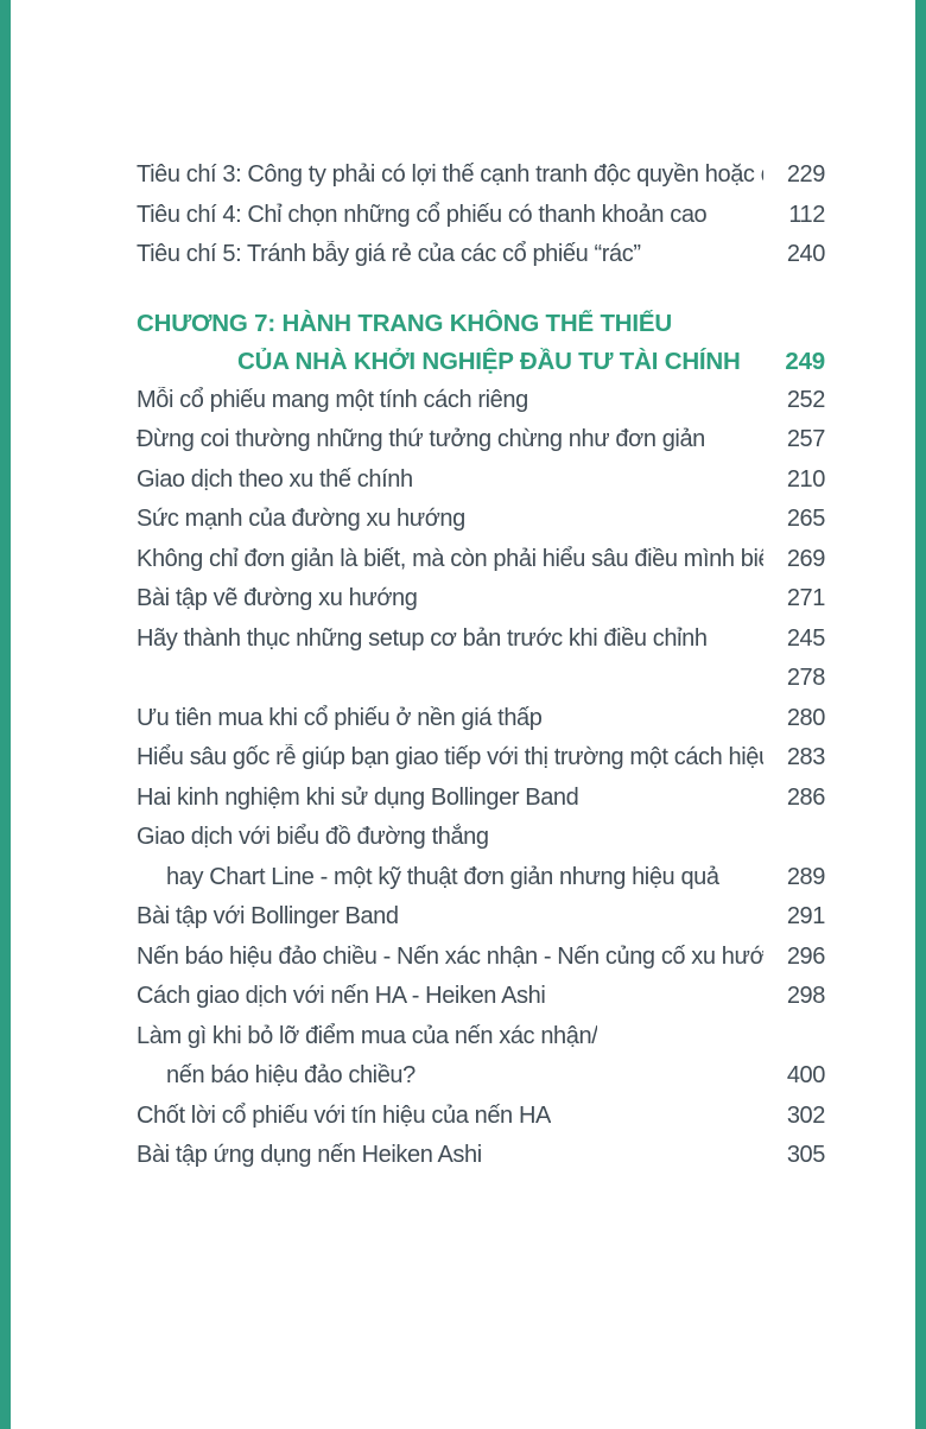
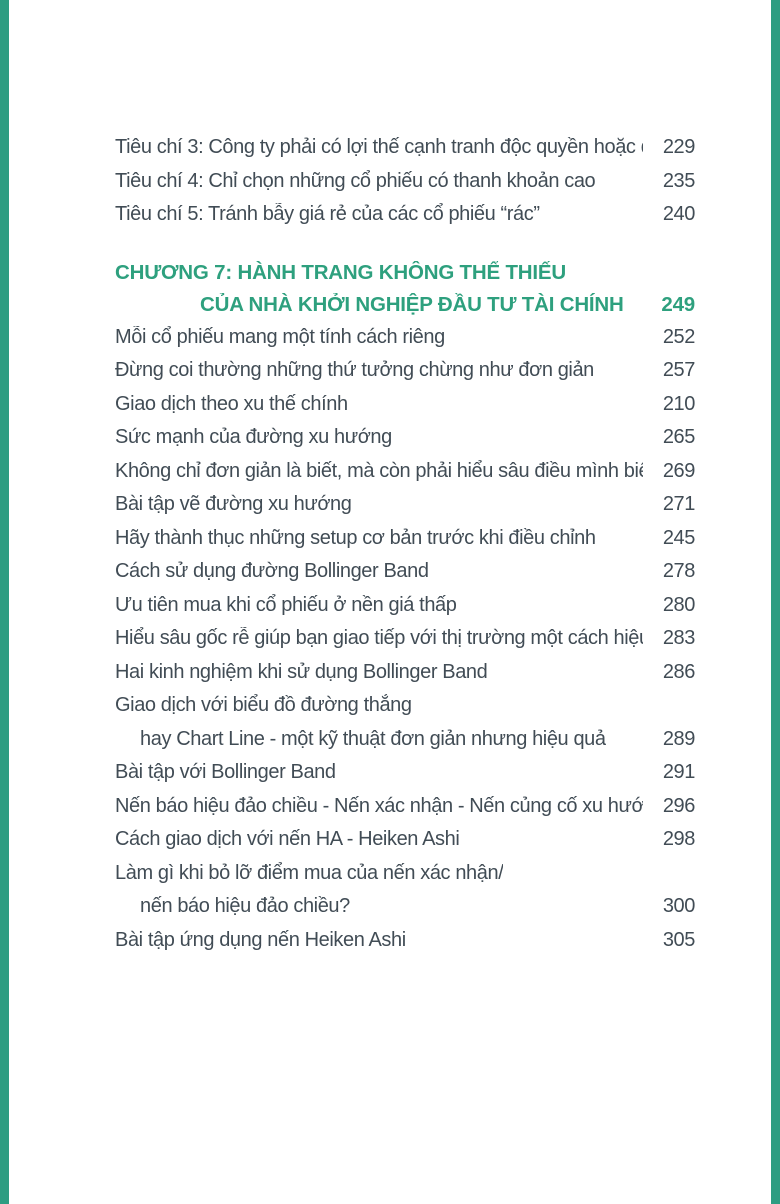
  Tiêu chí 3: Công ty phải có lợi thế cạnh tranh độc quyền hoặc
  229
  Tiêu chí 4: Chỉ chọn những cổ phiếu có thanh khoản cao
- 112
+ 235
  Tiêu chí 5: Tránh bẫy giá rẻ của các cổ phiếu “rác”
  240
  CHƯƠNG 7: HÀNH TRANG KHÔNG THỂ THIẾU
  CỦA NHÀ KHỞI NGHIỆP ĐẦU TƯ TÀI CHÍNH
  249
  Mỗi cổ phiếu mang một tính cách riêng
  252
  Đừng coi thường những thứ tưởng chừng như đơn giản
  257
  Giao dịch theo xu thế chính
  210
  Sức mạnh của đường xu hướng
  265
  Không chỉ đơn giản là biết, mà còn phải hiểu sâu điều mình bi
  269
  Bài tập vẽ đường xu hướng
  271
  Hãy thành thục những setup cơ bản trước khi điều chỉnh
  245
+ Cách sử dụng đường Bollinger Band
  278
  Ưu tiên mua khi cổ phiếu ở nền giá thấp
  280
  Hiểu sâu gốc rễ giúp bạn giao tiếp với thị trường một cách hiệ
  283
  Hai kinh nghiệm khi sử dụng Bollinger Band
  286
  Giao dịch với biểu đồ đường thẳng
  hay Chart Line - một kỹ thuật đơn giản nhưng hiệu quả
  289
  Bài tập với Bollinger Band
  291
  Nến báo hiệu đảo chiều - Nến xác nhận - Nến củng cố xu hướ
  296
  Cách giao dịch với nến HA - Heiken Ashi
  298
  Làm gì khi bỏ lỡ điểm mua của nến xác nhận/
  nến báo hiệu đảo chiều?
- 400
+ 300
- Chốt lời cổ phiếu với tín hiệu của nến HA
- 302
  Bài tập ứng dụng nến Heiken Ashi
  305
